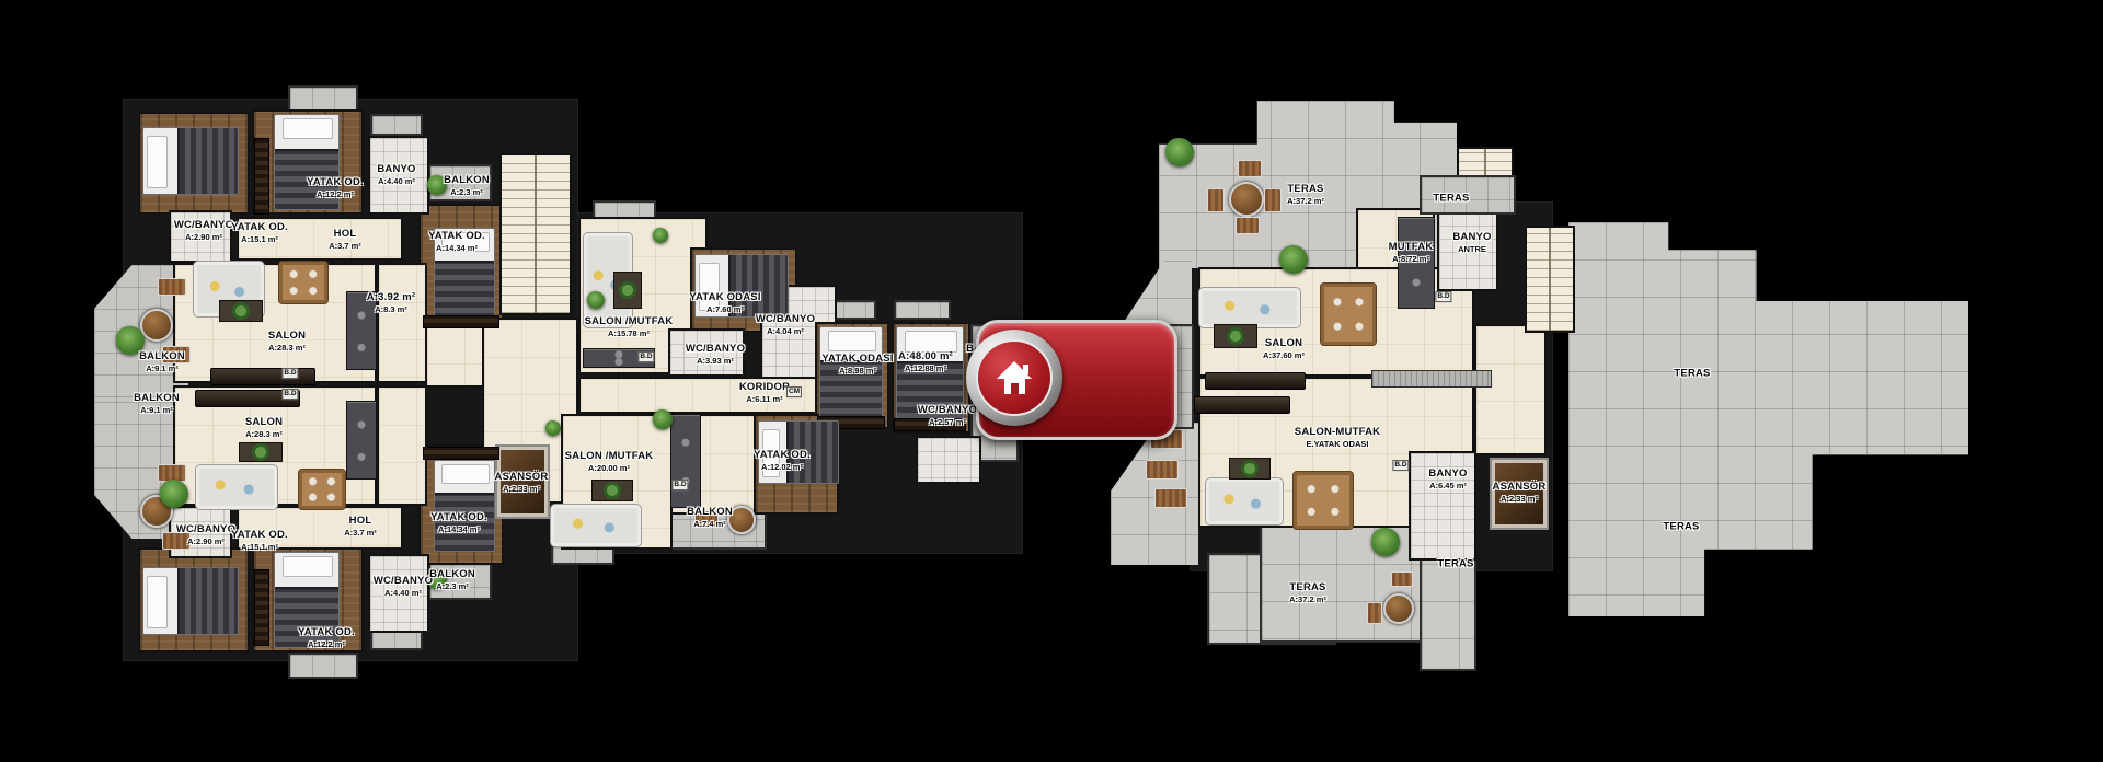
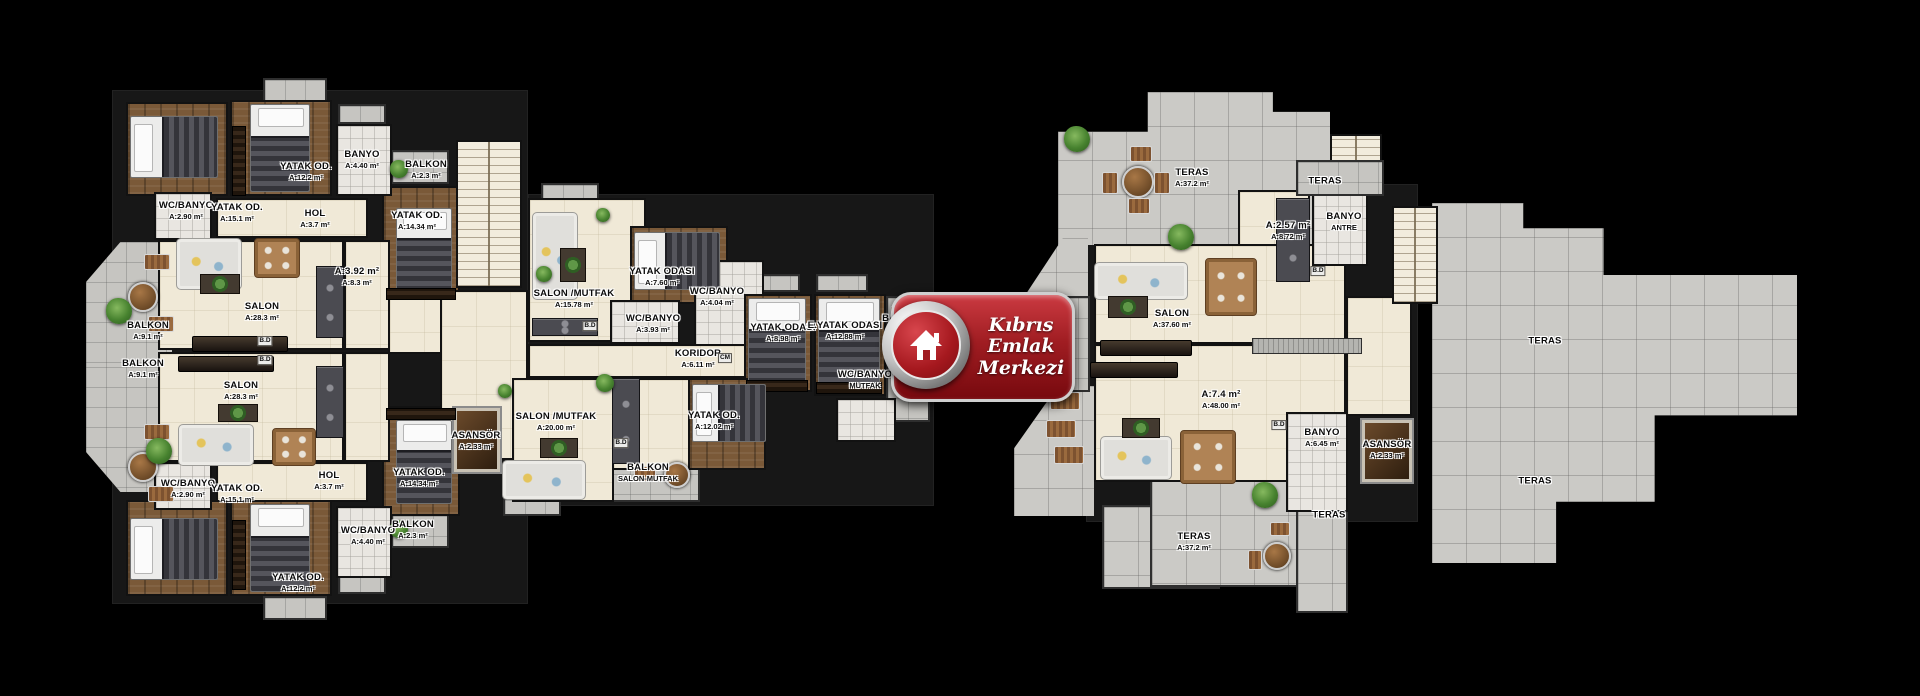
  YATAK OD.
  A:12.2 m²
  BANYO
  A:4.40 m²
  WC/BANYO
  A:2.90 m²
  YATAK OD.
  A:15.1 m²
  HOL
  A:3.7 m²
  A:3.92 m²
  A:8.3 m²
  BALKON
  A:2.3 m²
  YATAK OD.
  A:14.34 m²
  SALON
  A:28.3 m²
  BALKON
  A:9.1 m²
  BALKON
  A:9.1 m²
  SALON
  A:28.3 m²
  WC/BANYO
  A:2.90 m²
  YATAK OD.
  A:15.1 m²
  HOL
  A:3.7 m²
  WC/BANYO
  A:4.40 m²
  YATAK OD.
  A:12.2 m²
  BALKON
  A:2.3 m²
  YATAK OD.
  A:14.34 m²
  ASANSÖR
  A:2.33 m²
  SALON /MUTFAK
  A:15.78 m²
  YATAK ODASI
  A:7.60 m²
  WC/BANYO
  A:4.04 m²
  WC/BANYO
  A:3.93 m²
  KORIDO
  A:6.11 m²
  YATAK ODASI
  A:8.98 m²
- A:48.00 m²
+ E.YATAK ODASI
  A:12.88 m²
  WC/BANYO
- A:2.57 m²
+ MUTFAK
  SALON /MUTFAK
  A:20.00 m²
  YATAK OD.
  A:12.02 m²
  BALKON
- A:7.4 m²
+ SALON-MUTFAK
  TERAS
  A:37.2 m²
  TERAS
- MUTFAK
+ A:2.57 m²
  A:8.72 m²
  BANYO
  ANTRE
  SALON
  A:37.60 m²
- SALON-MUTFAK
+ A:7.4 m²
- E.YATAK ODASI
+ A:48.00 m²
  BANYO
  A:6.45 m²
  ASANSÖR
  A:2.33 m²
  TERAS
  TERAS
  A:37.2 m²
  TERAS
  TERAS
+ Kıbrıs
+ Emlak
+ Merkezi
